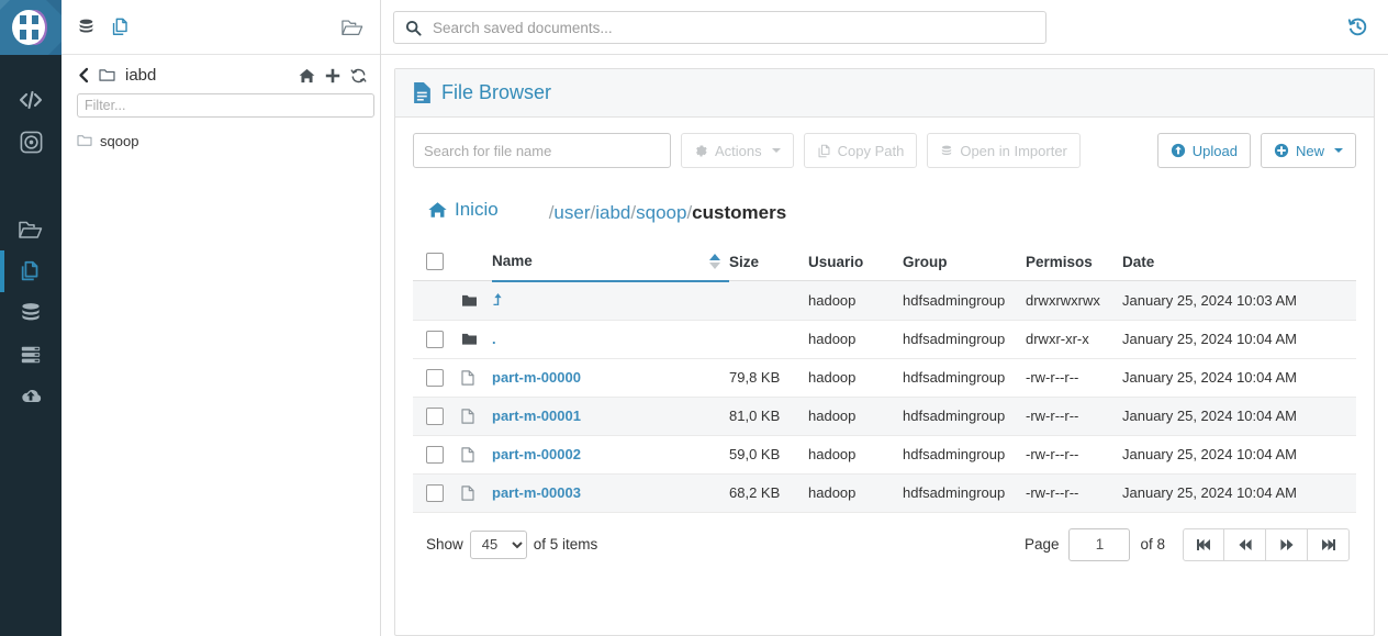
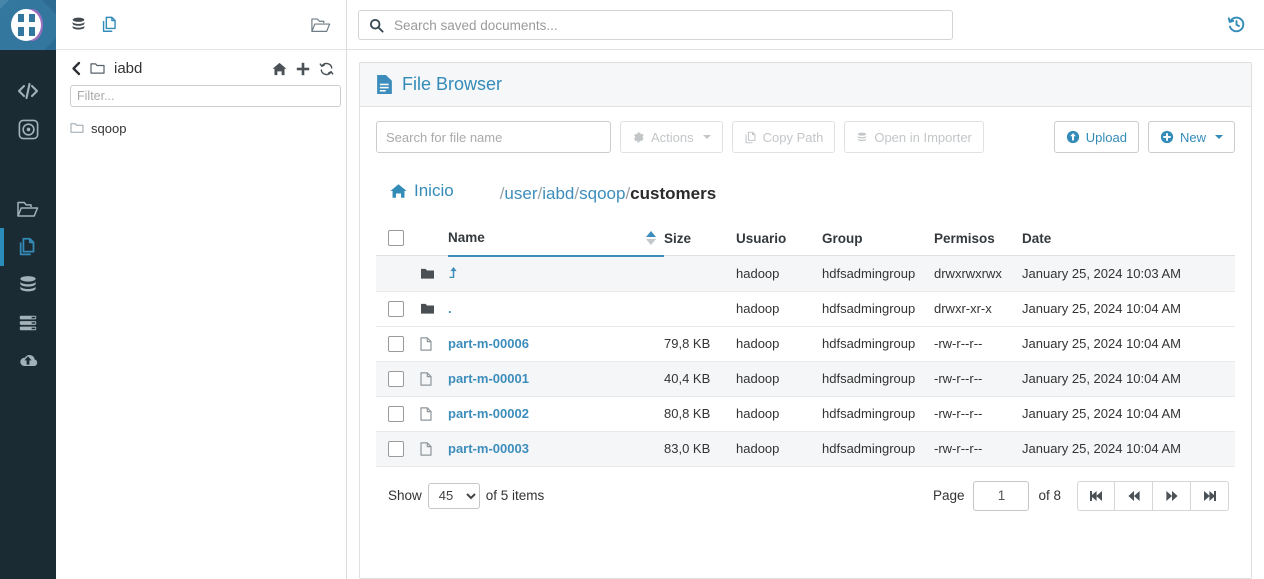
  iabd
  Filter...
  sqoop
  Search saved documents...
  File Browser
  Search for file name
  Actions
  Copy Path
  Open in Importer
  Upload
  New
  Inicio
  /user/iabd/sqoop/customers
  		Name	Size	Usuario	Group	Permisos	Date
  				hadoop	hdfsadmingroup	drwxrwxrwx	January 25, 2024 10:03 AM
  		.		hadoop	hdfsadmingroup	drwxr-xr-x	January 25, 2024 10:04 AM
- 		part-m-00000	79,8 KB	hadoop	hdfsadmingroup	-rw-r--r--	January 25, 2024 10:04 AM
+ 		part-m-00006	79,8 KB	hadoop	hdfsadmingroup	-rw-r--r--	January 25, 2024 10:04 AM
- 		part-m-00001	81,0 KB	hadoop	hdfsadmingroup	-rw-r--r--	January 25, 2024 10:04 AM
+ 		part-m-00001	40,4 KB	hadoop	hdfsadmingroup	-rw-r--r--	January 25, 2024 10:04 AM
- 		part-m-00002	59,0 KB	hadoop	hdfsadmingroup	-rw-r--r--	January 25, 2024 10:04 AM
+ 		part-m-00002	80,8 KB	hadoop	hdfsadmingroup	-rw-r--r--	January 25, 2024 10:04 AM
- 		part-m-00003	68,2 KB	hadoop	hdfsadmingroup	-rw-r--r--	January 25, 2024 10:04 AM
+ 		part-m-00003	83,0 KB	hadoop	hdfsadmingroup	-rw-r--r--	January 25, 2024 10:04 AM
  Show
  45
  of 5 items
  Page
  1
  of 8
